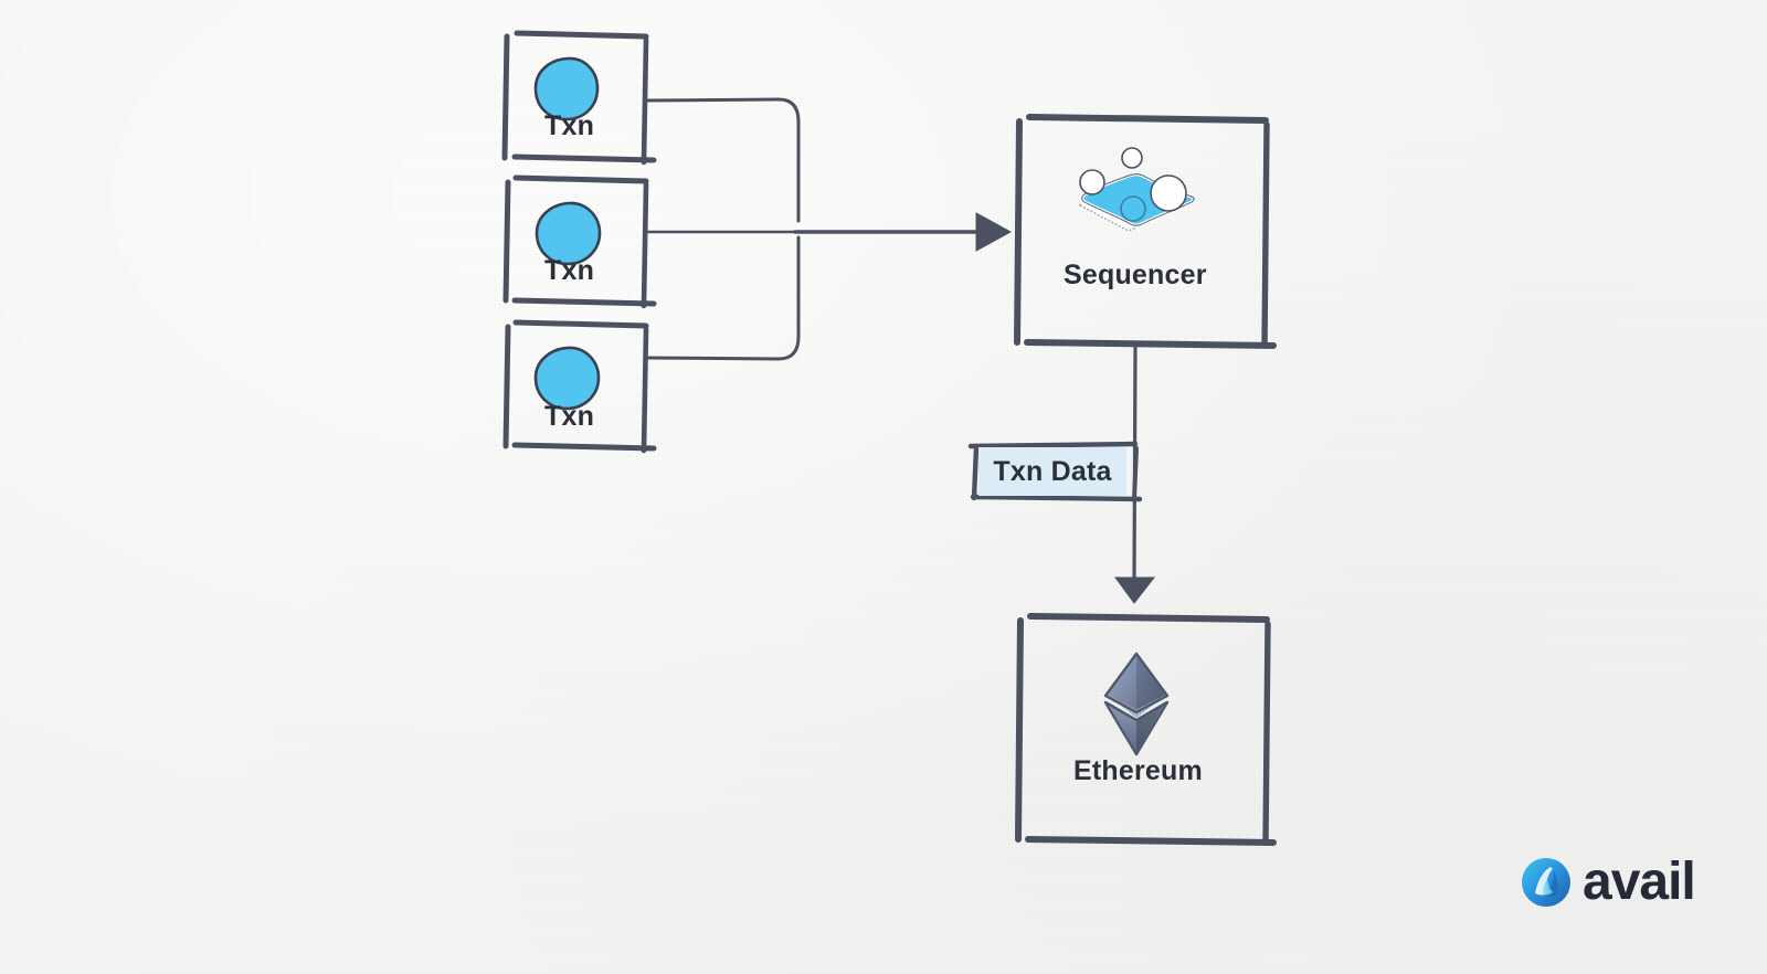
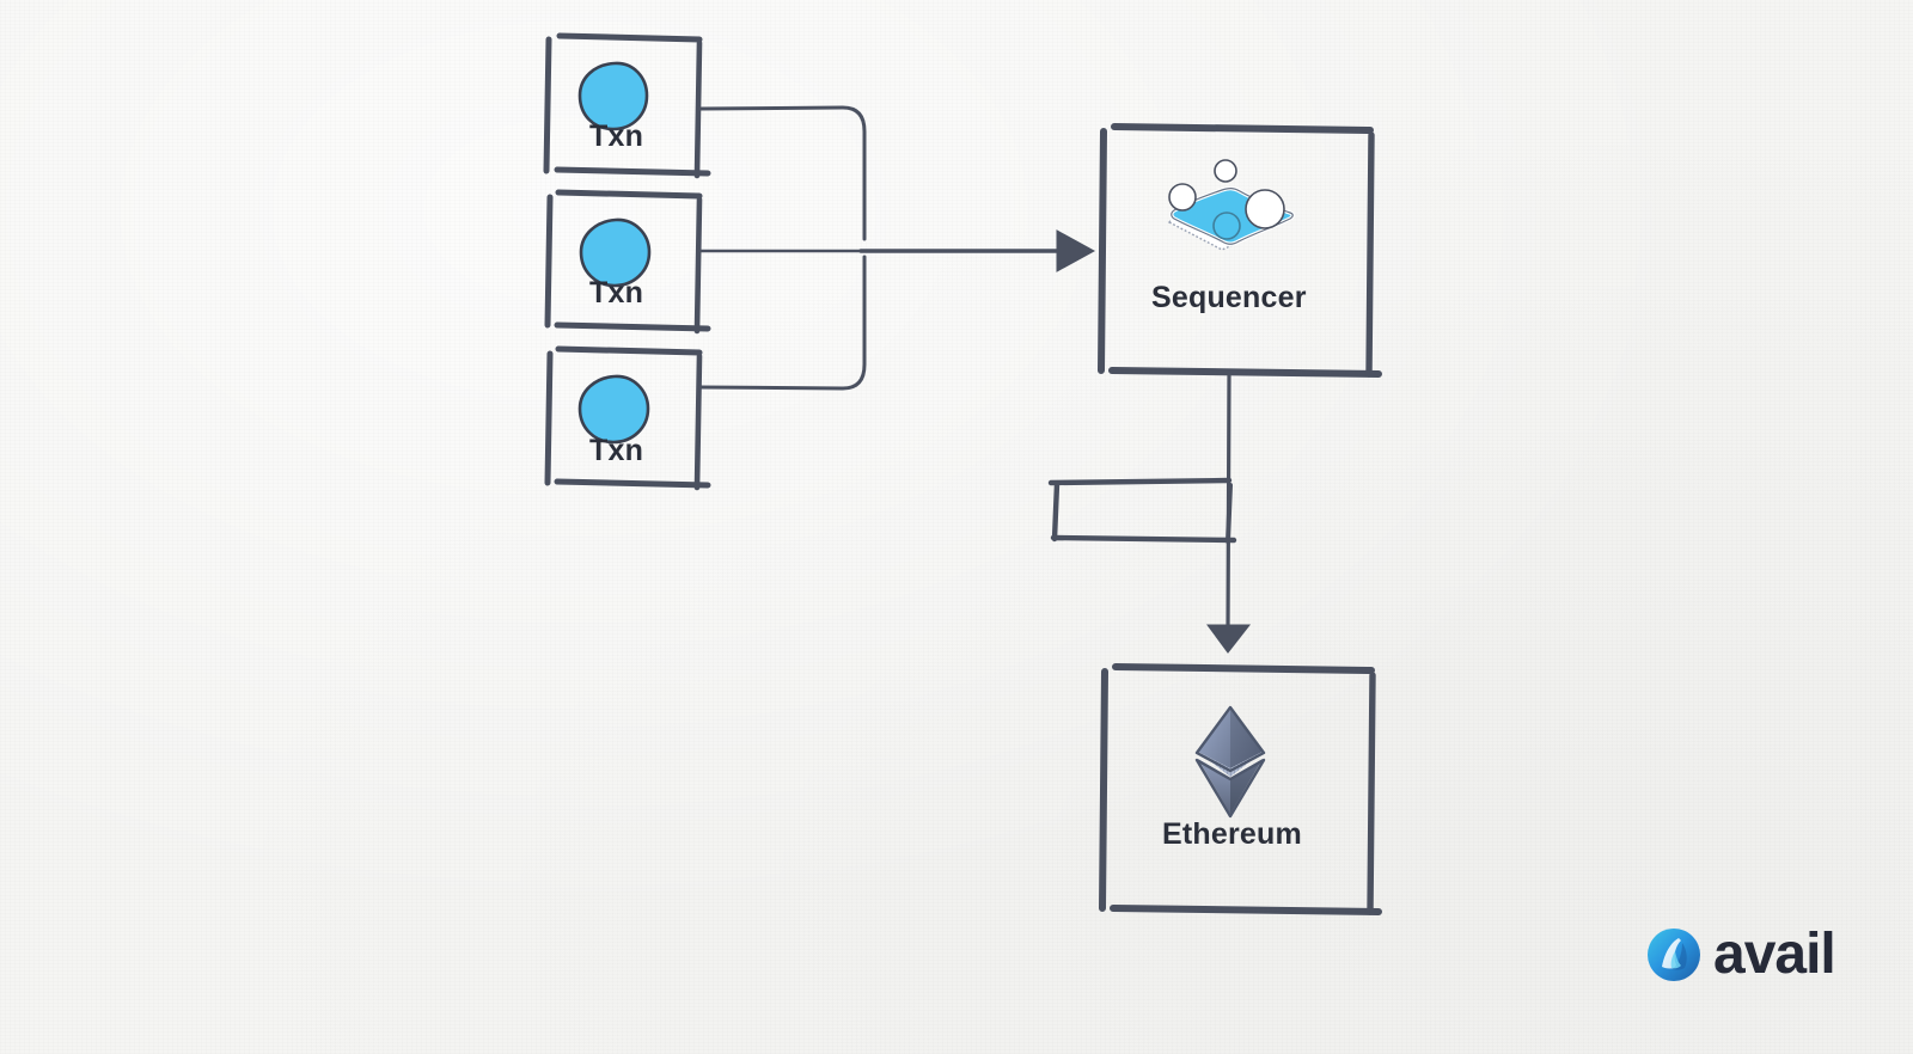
  Txn
  Txn
  Txn
  Sequencer
  Ethereum
- Txn Data
  avail
